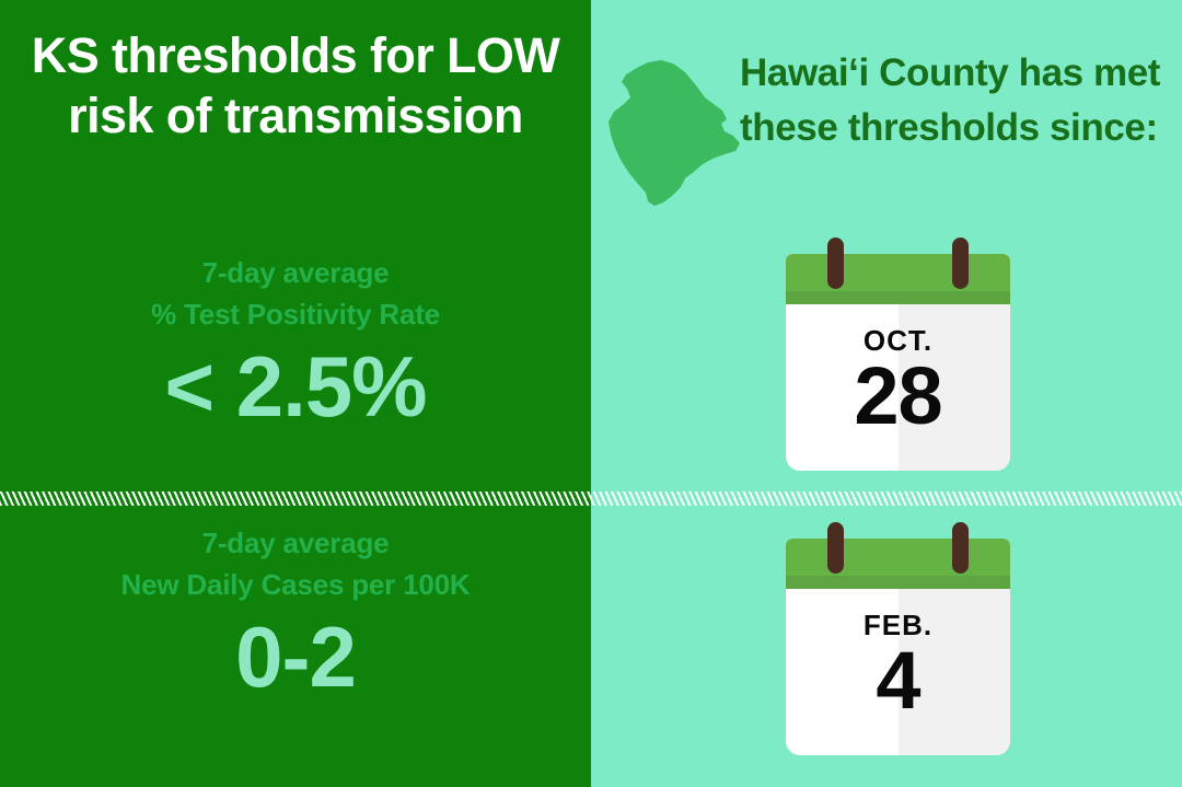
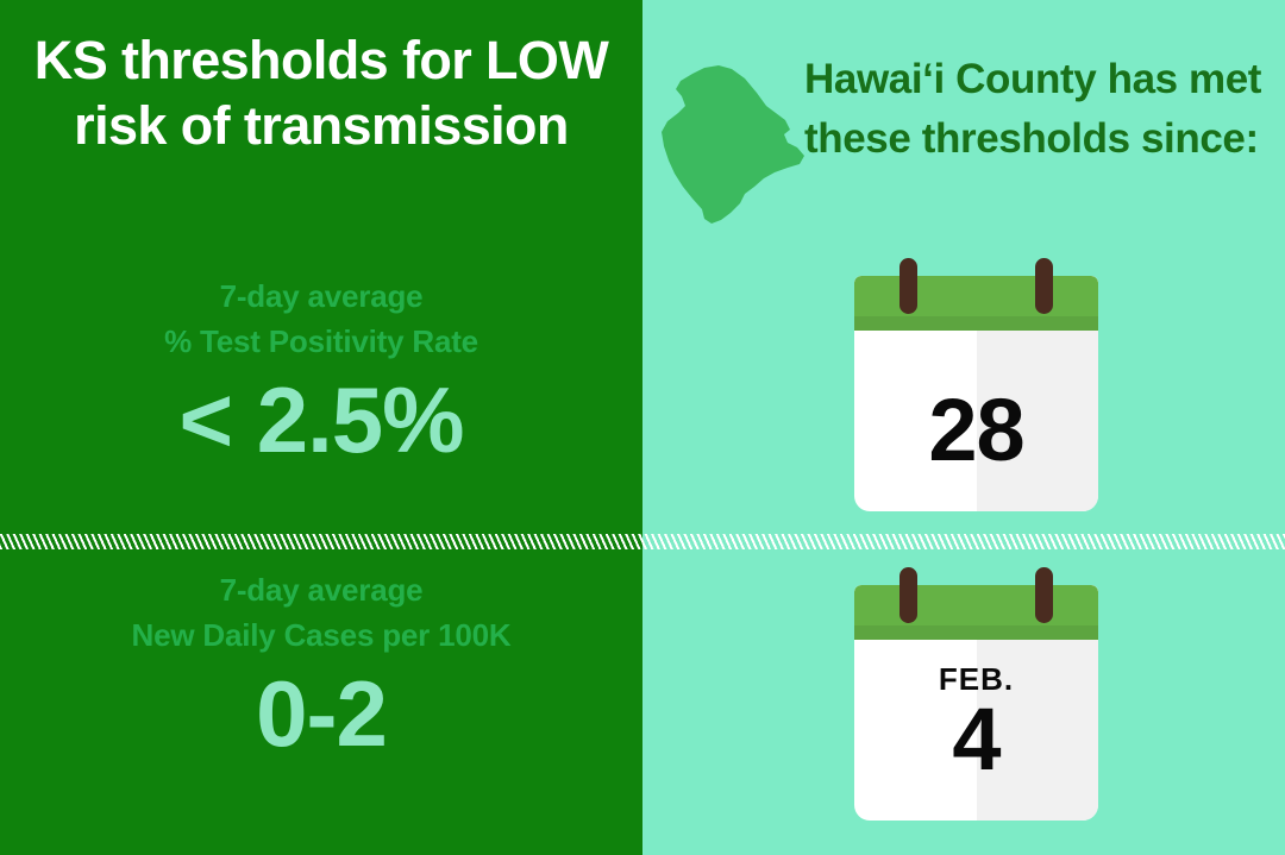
  KS thresholds for LOW risk of transmission
  7-day average
  % Test Positivity Rate
  < 2.5%
  7-day average
  New Daily Cases per 100K
  0-2
  Hawai‘i County has met these thresholds since:
- OCT.
  28
  FEB.
  4
